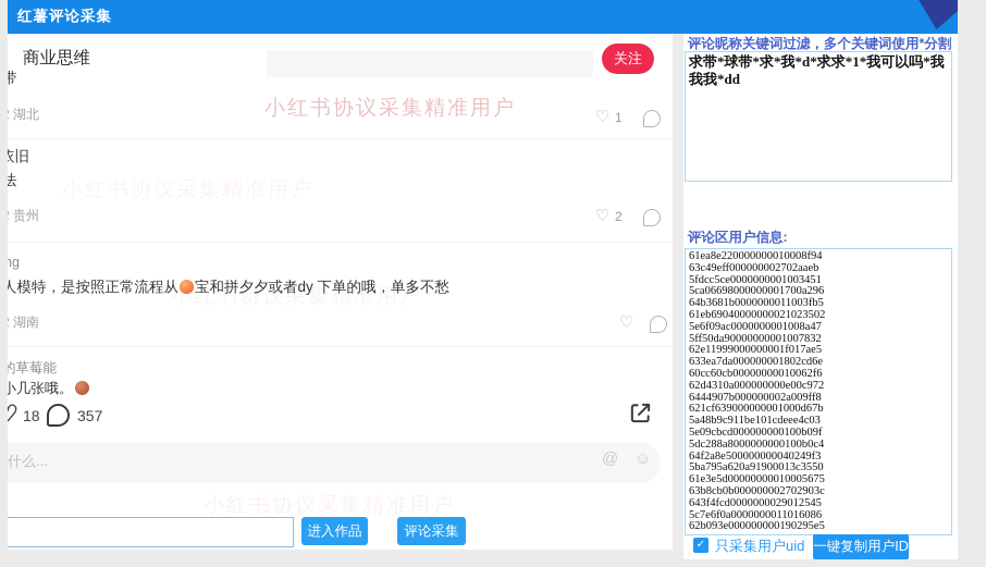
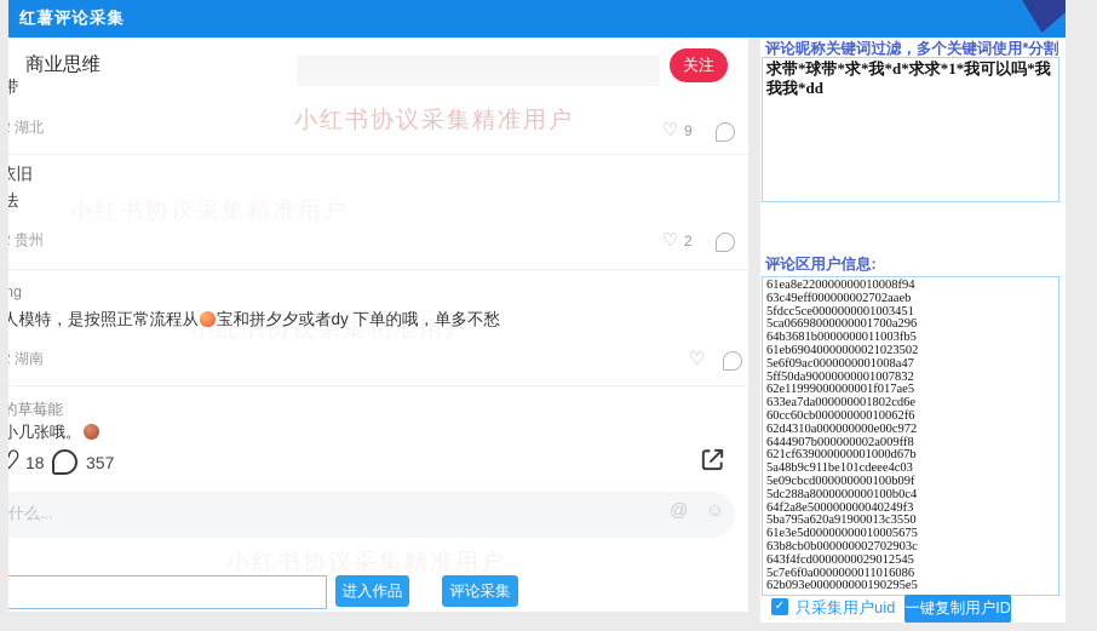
  红薯评论采集
  商业思维
  关注
  小红书协议采集精准用户
  小红书协议采集精准用户
  小红书协议采集精准用户
  带
  ♡
- 1
+ 9
  依旧
  法
  ♡
  2
  ng
  人模特，是按照正常流程从 宝和拼夕夕或者dy 下单的哦，单多不愁
  ♡
  的草莓能
  小几张哦。
  ♡
  18
  357
  什么...
  @
  ☺
  进入作品
  评论采集
  评论昵称关键词过滤，多个关键词使用*分割
  评论区用户信息:
  61ea8e220000000010008f94
  63c49eff000000002702aaeb
  5fdcc5ce0000000001003451
  5ca06698000000001700a296
  64b3681b0000000011003fb5
  61eb69040000000021023502
  5e6f09ac0000000001008a47
  5ff50da90000000001007832
  62e11999000000001f017ae5
  633ea7da000000001802cd6e
  60cc60cb00000000010062f6
  62d4310a000000000e00c972
  6444907b000000002a009ff8
  621cf639000000001000d67b
  5a48b9c911be101cdeee4c03
  5e09cbcd000000000100b09f
  5dc288a8000000000100b0c4
  64f2a8e500000000040249f3
  5ba795a620a91900013c3550
  61e3e5d00000000010005675
  63b8cb0b000000002702903c
  643f4fcd0000000029012545
  5c7e6f0a0000000011016086
  62b093e000000000190295e5
  ✓
  只采集用户uid
  一键复制用户ID
